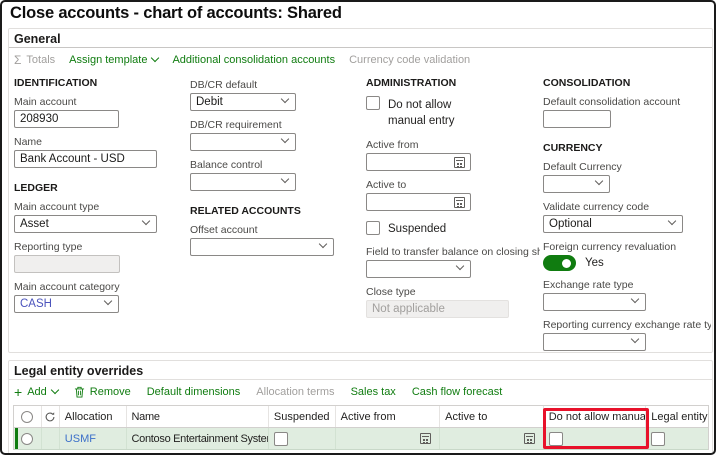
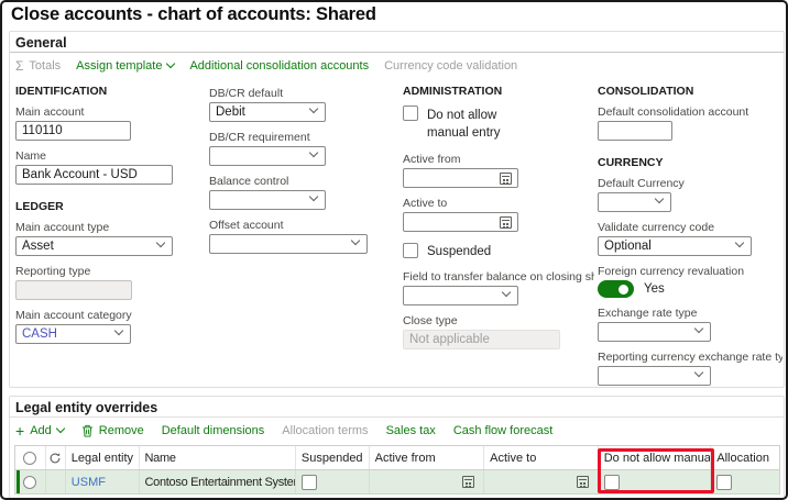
  Close accounts - chart of accounts: Shared
  General
  Σ
  Totals
  Assign template
  Additional consolidation accounts
  Currency code validation
  IDENTIFICATION
  Main account
- 208930
+ 110110
  Name
  Bank Account - USD
  LEDGER
  Main account type
  Asset
  Reporting type
  Main account category
  CASH
  DB/CR default
  Debit
  DB/CR requirement
  Balance control
- RELATED ACCOUNTS
  Offset account
  ADMINISTRATION
  Do not allow manual entry
  Active from
  Active to
  Suspended
  Field to transfer balance on closing sh
  Close type
  Not applicable
  CONSOLIDATION
  Default consolidation account
  CURRENCY
  Default Currency
  Validate currency code
  Optional
  Foreign currency revaluation
  Yes
  Exchange rate type
  Reporting currency exchange rate ty
  Legal entity overrides
  +
  Add
  Remove
  Default dimensions
  Allocation terms
  Sales tax
  Cash flow forecast
- Allocation
+ Legal entity
  Name
  Suspended
  Active from
  Active to
  Do not allow manua
- Legal entity
+ Allocation
  USMF
  Contoso Entertainment Syste
